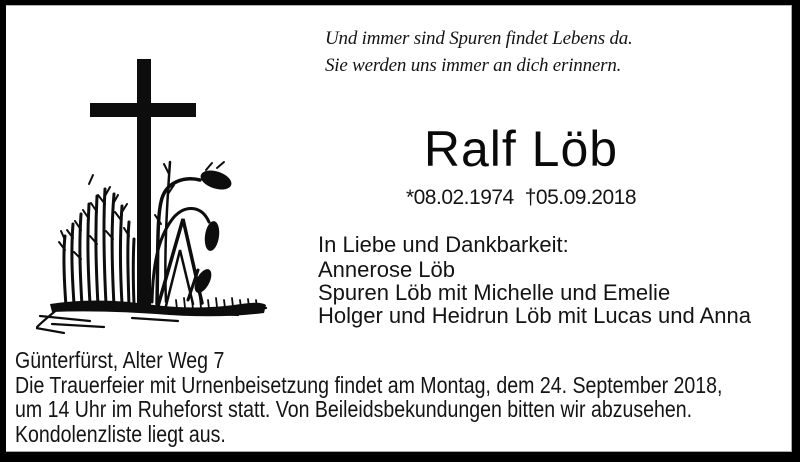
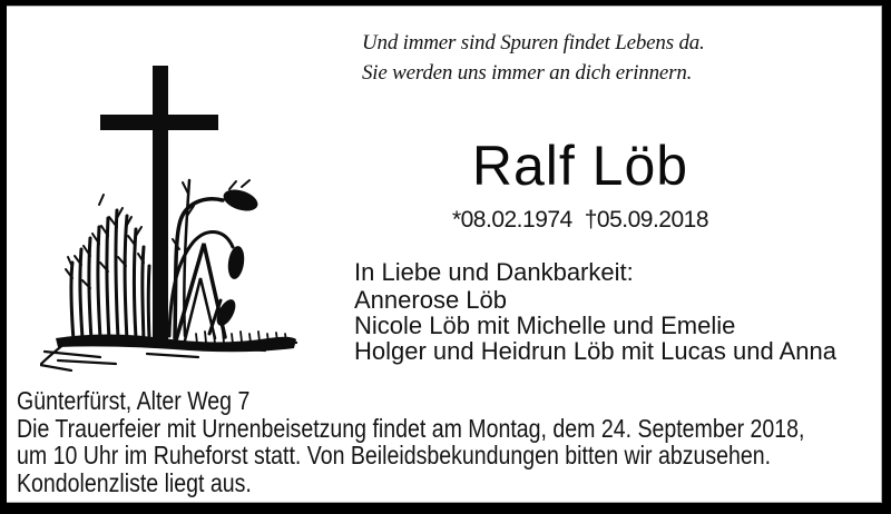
  Und immer sind Spuren findet Lebens da.
  Sie werden uns immer an dich erinnern.
  Ralf Löb
  *08.02.1974 †05.09.2018
  In Liebe und Dankbarkeit:
  Annerose Löb
- Spuren Löb mit Michelle und Emelie
+ Nicole Löb mit Michelle und Emelie
  Holger und Heidrun Löb mit Lucas und Anna
  Günterfürst, Alter Weg 7
  Die Trauerfeier mit Urnenbeisetzung findet am Montag, dem 24. September 2018,
- um 14 Uhr im Ruheforst statt. Von Beileidsbekundungen bitten wir abzusehen.
+ um 10 Uhr im Ruheforst statt. Von Beileidsbekundungen bitten wir abzusehen.
  Kondolenzliste liegt aus.
